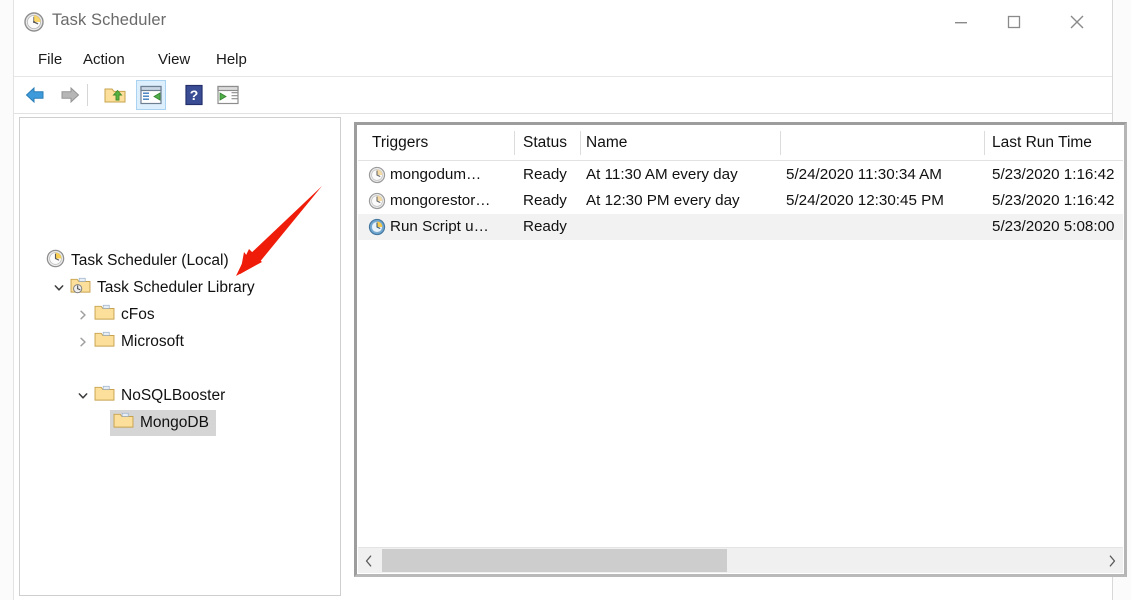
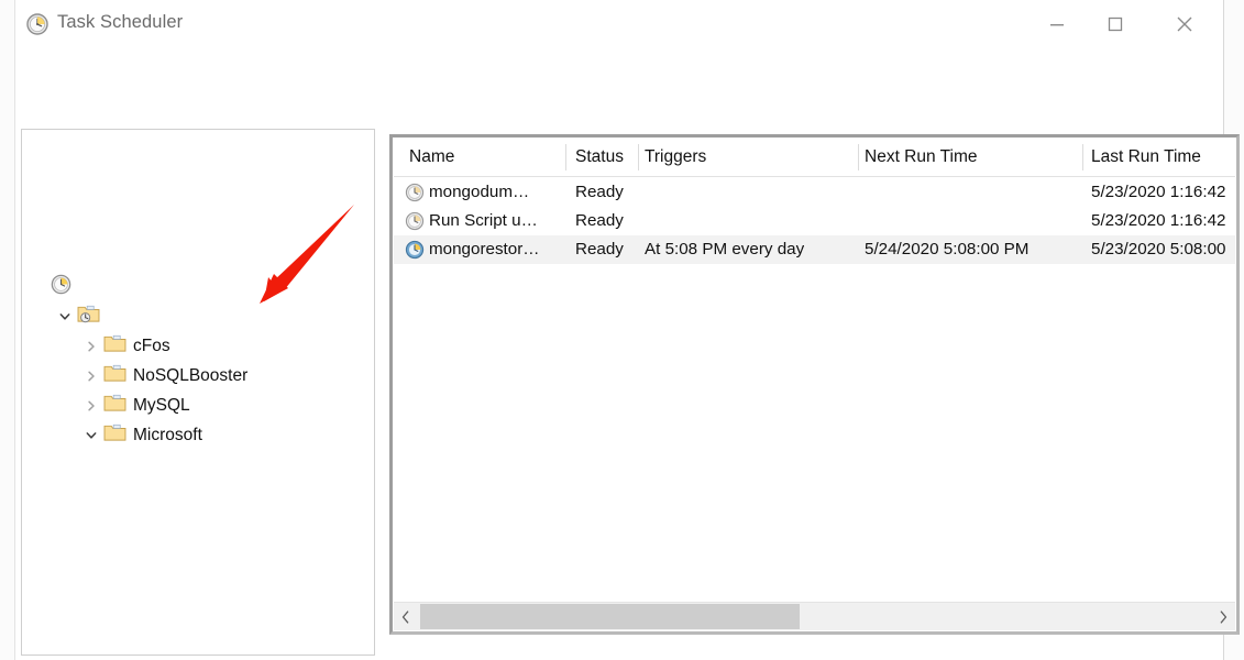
  Task Scheduler
- File
- Action
- View
- Help
- ?
- Task Scheduler (Local)
- Task Scheduler Library
  cFos
- Microsoft
+ NoSQLBooster
+ MySQL
- NoSQLBooster
+ Microsoft
- MongoDB
- Triggers
+ Name
  Status
- Name
+ Triggers
+ Next Run Time
  Last Run Time
  mongodum…
  Ready
- At 11:30 AM every day
- 5/24/2020 11:30:34 AM
  5/23/2020 1:16:42
- mongorestor…
+ Run Script u…
  Ready
- At 12:30 PM every day
- 5/24/2020 12:30:45 PM
  5/23/2020 1:16:42
- Run Script u…
+ mongorestor…
  Ready
+ At 5:08 PM every day
+ 5/24/2020 5:08:00 PM
  5/23/2020 5:08:00
